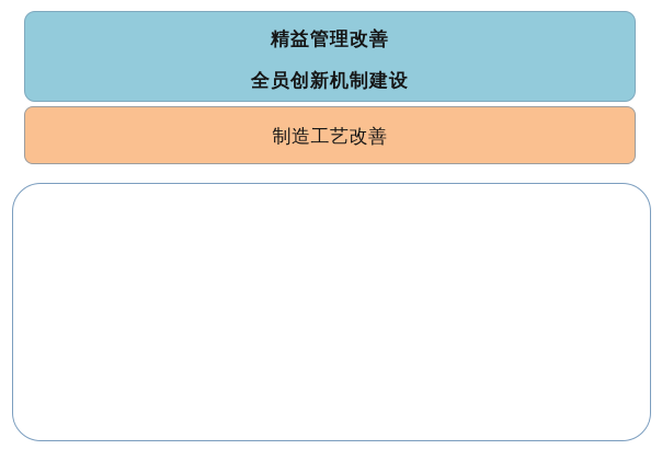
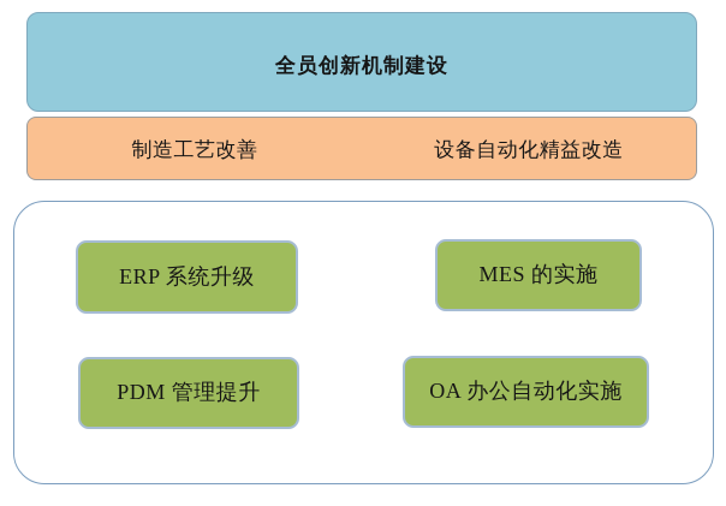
- 精益管理改善
  全员创新机制建设
  制造工艺改善
+ 设备自动化精益改造
+ ERP 系统升级
+ MES 的实施
+ PDM 管理提升
+ OA 办公自动化实施
